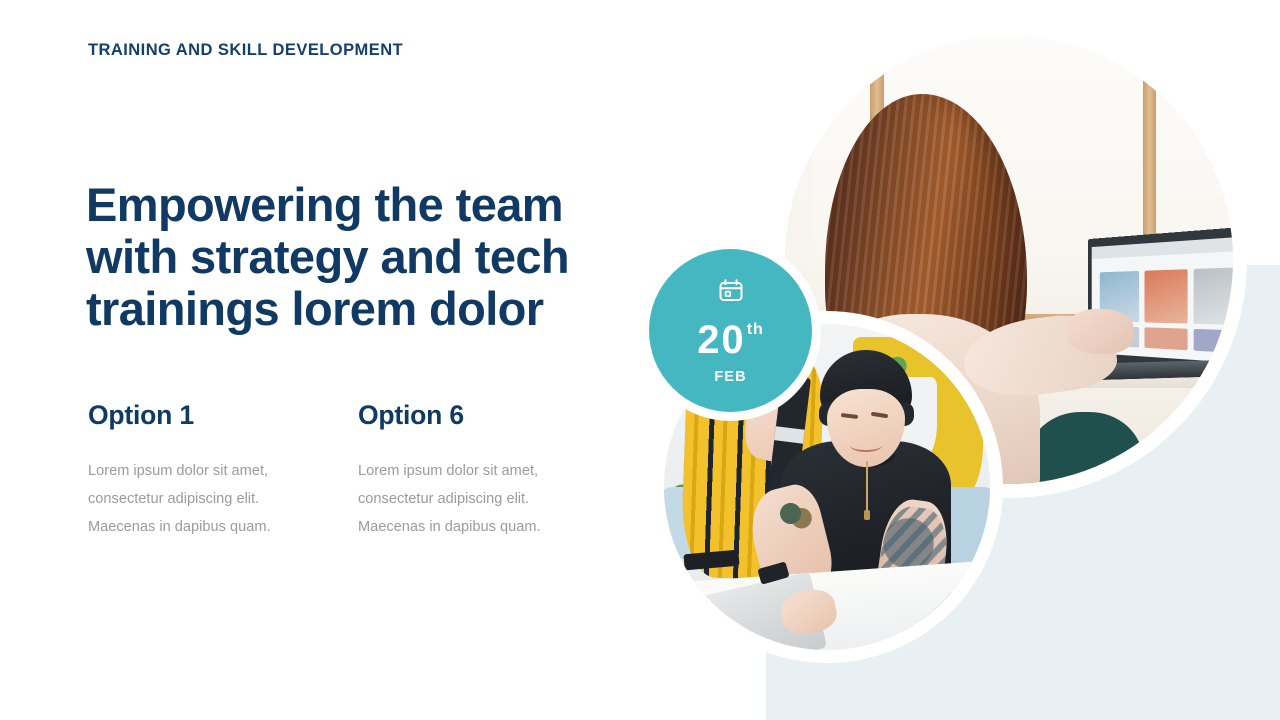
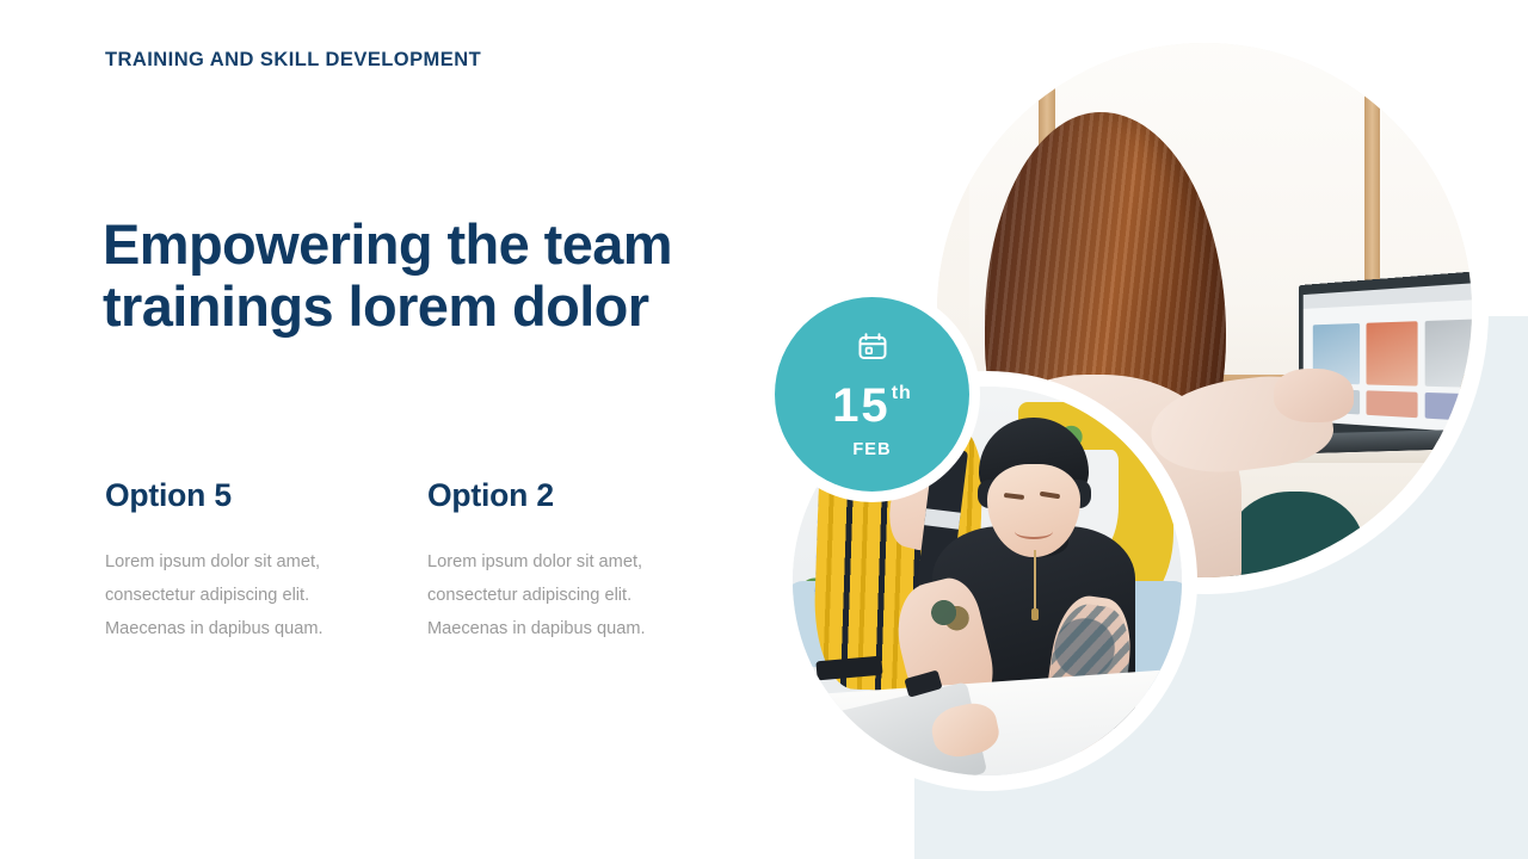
  TRAINING AND SKILL DEVELOPMENT
  Empowering the team
- with strategy and tech
  trainings lorem dolor
- Option 1
+ Option 5
  Lorem ipsum dolor sit amet,
  consectetur adipiscing elit.
  Maecenas in dapibus quam.
- Option 6
+ Option 2
  Lorem ipsum dolor sit amet,
  consectetur adipiscing elit.
  Maecenas in dapibus quam.
- 20
+ 15
  th
  FEB
